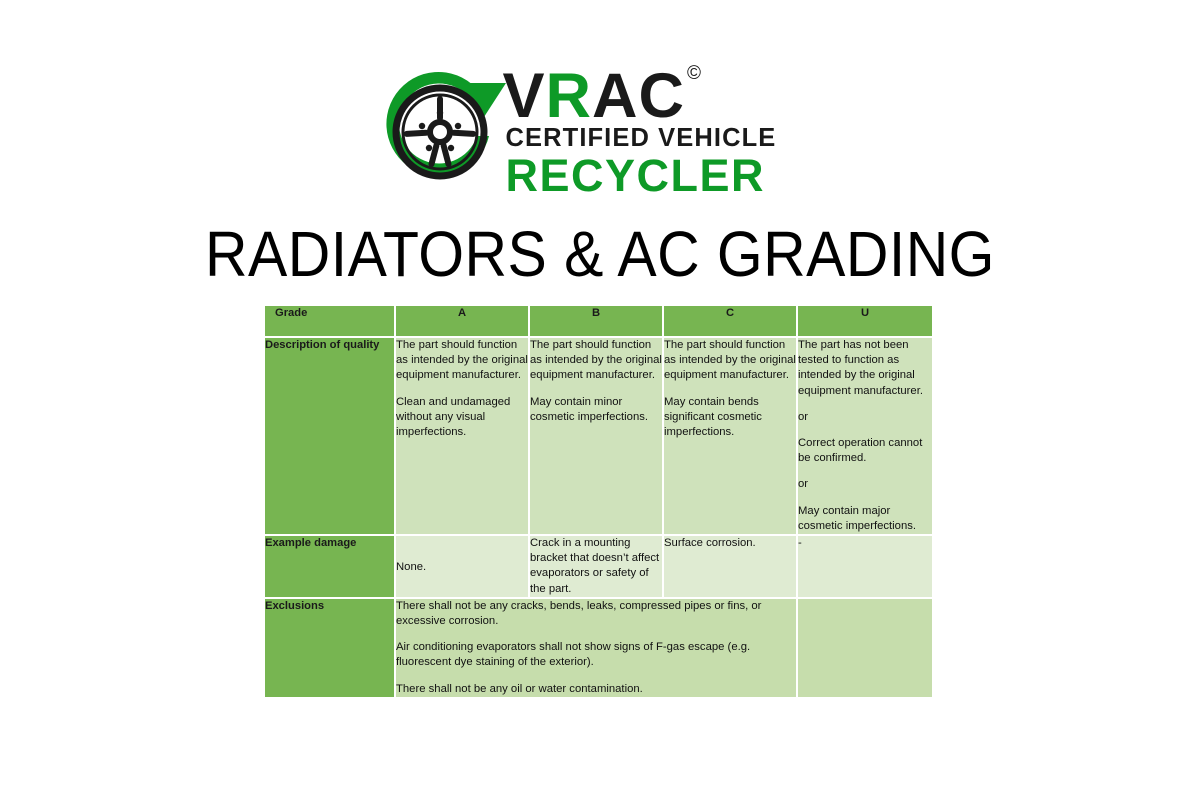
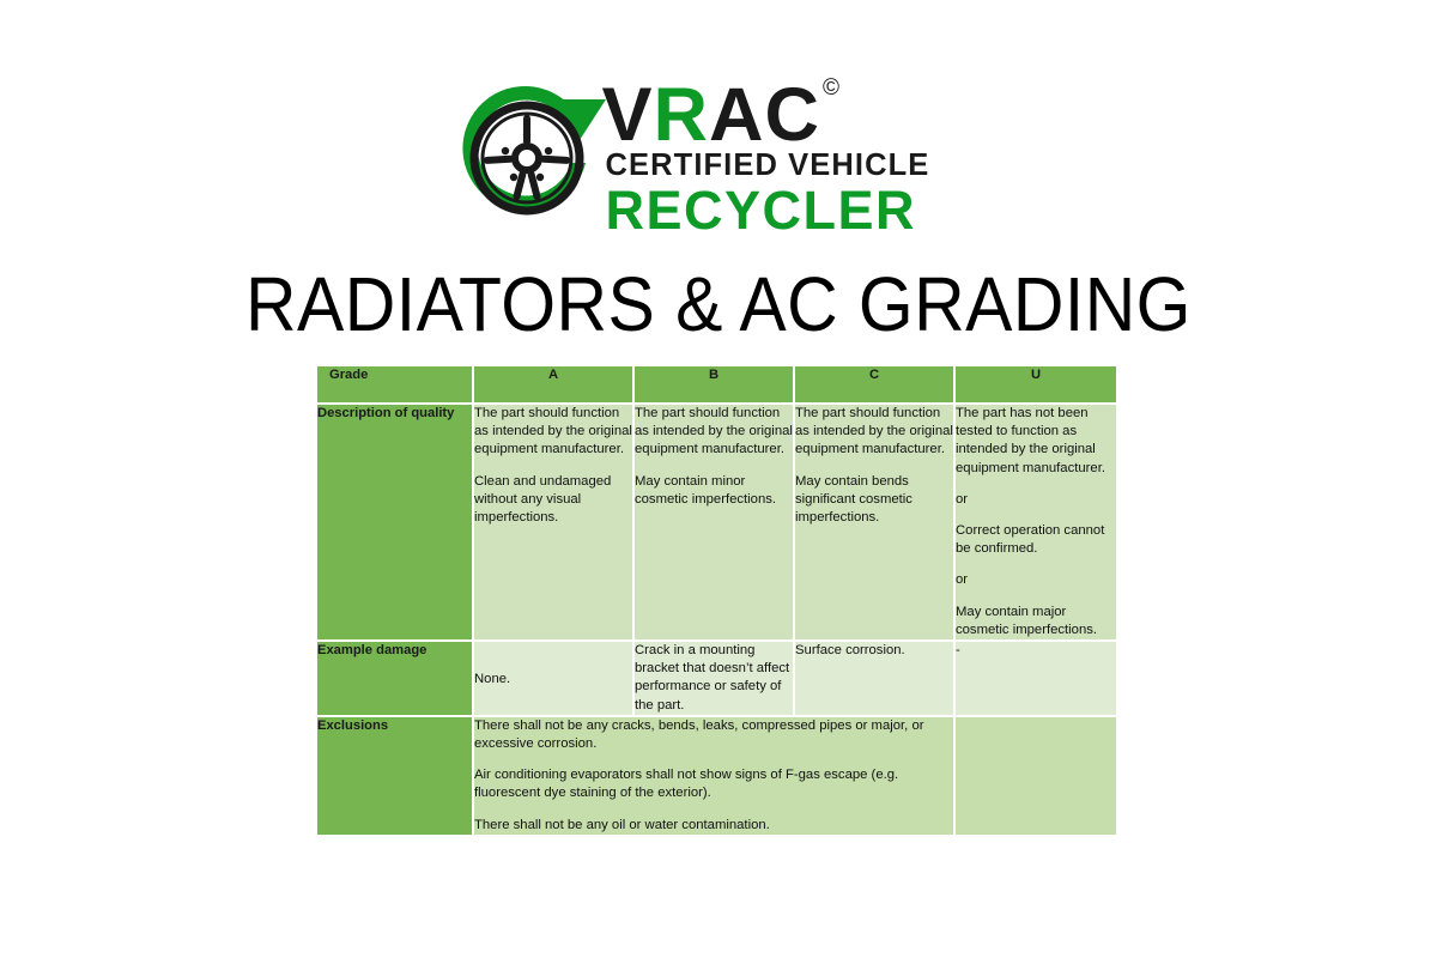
  VRAC©
  CERTIFIED VEHICLE
  RECYCLER
  RADIATORS & AC GRADING
  Grade	A	B	C	U
  Description of quality	The part should function as intended by the original equipment manufacturer. Clean and undamaged without any visual imperfections.	The part should function as intended by the original equipment manufacturer. May contain minor cosmetic imperfections.	The part should function as intended by the original equipment manufacturer. May contain bends significant cosmetic imperfections.	The part has not been tested to function as intended by the original equipment manufacturer. or Correct operation cannot be confirmed. or May contain major cosmetic imperfections.
- Example damage	None.	Crack in a mounting bracket that doesn’t affect evaporators or safety of the part.	Surface corrosion.	-
+ Example damage	None.	Crack in a mounting bracket that doesn’t affect performance or safety of the part.	Surface corrosion.	-
- Exclusions	There shall not be any cracks, bends, leaks, compressed pipes or fins, or excessive corrosion. Air conditioning evaporators shall not show signs of F-gas escape (e.g. fluorescent dye staining of the exterior). There shall not be any oil or water contamination.
+ Exclusions	There shall not be any cracks, bends, leaks, compressed pipes or major, or excessive corrosion. Air conditioning evaporators shall not show signs of F-gas escape (e.g. fluorescent dye staining of the exterior). There shall not be any oil or water contamination.
